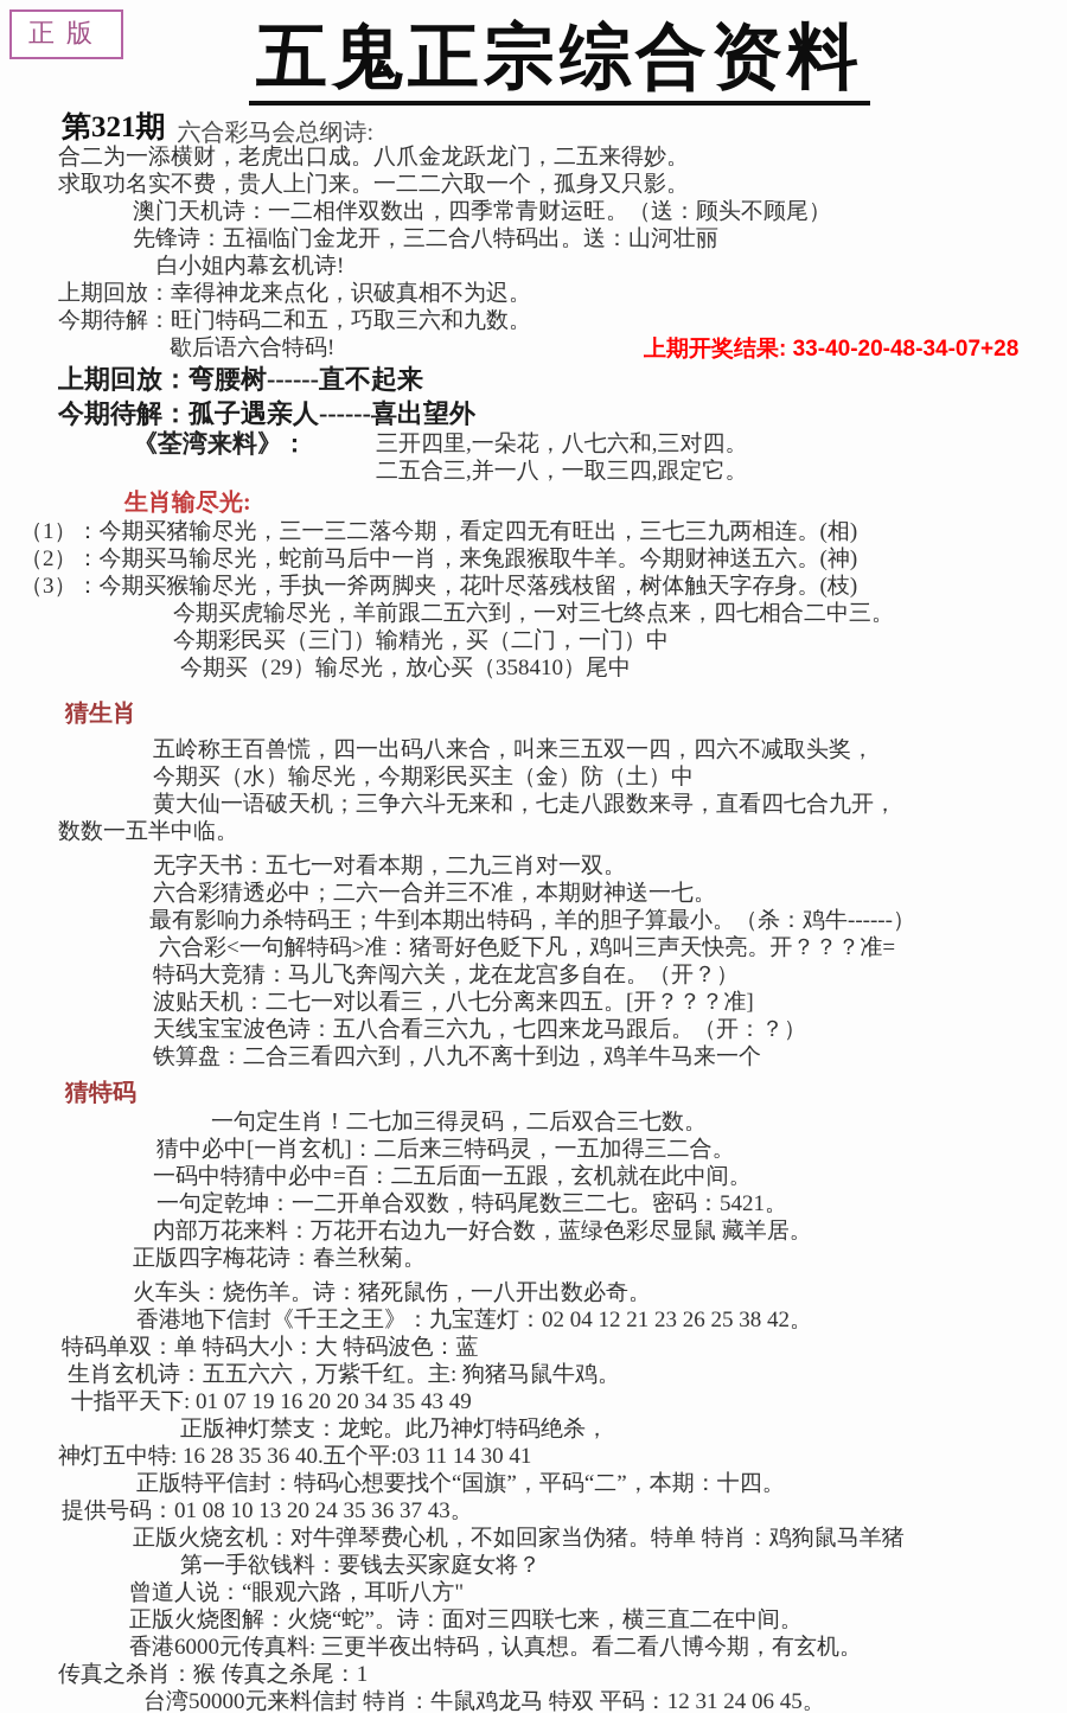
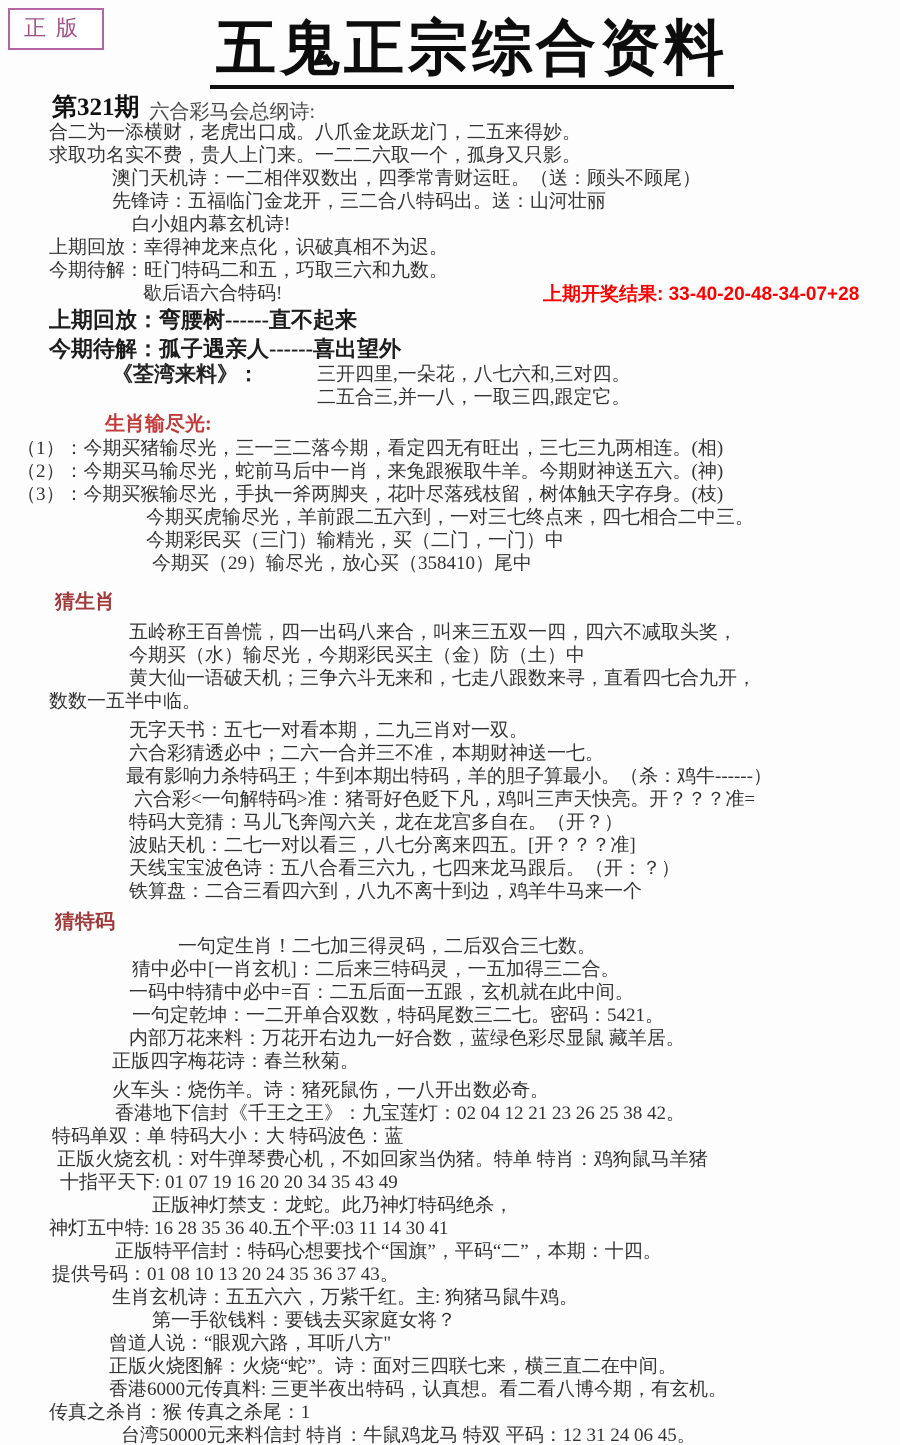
  正版
  五鬼正宗综合资料
  第321期
  六合彩马会总纲诗:
  上期开奖结果: 33-40-20-48-34-07+28
  合二为一添横财，老虎出口成。八爪金龙跃龙门，二五来得妙。
  求取功名实不费，贵人上门来。一二二六取一个，孤身又只影。
  澳门天机诗：一二相伴双数出，四季常青财运旺。（送：顾头不顾尾）
  先锋诗：五福临门金龙开，三二合八特码出。送：山河壮丽
  白小姐内幕玄机诗!
  上期回放：幸得神龙来点化，识破真相不为迟。
  今期待解：旺门特码二和五，巧取三六和九数。
  歇后语六合特码!
  上期回放：弯腰树------直不起来
  今期待解：孤子遇亲人------喜出望外
  《荃湾来料》：
  三开四里,一朵花，八七六和,三对四。
  二五合三,并一八，一取三四,跟定它。
  生肖输尽光:
  （1）：今期买猪输尽光，三一三二落今期，看定四无有旺出，三七三九两相连。(相)
  （2）：今期买马输尽光，蛇前马后中一肖，来兔跟猴取牛羊。今期财神送五六。(神)
  （3）：今期买猴输尽光，手执一斧两脚夹，花叶尽落残枝留，树体触天字存身。(枝)
  今期买虎输尽光，羊前跟二五六到，一对三七终点来，四七相合二中三。
  今期彩民买（三门）输精光，买（二门，一门）中
  今期买（29）输尽光，放心买（358410）尾中
  猜生肖
  五岭称王百兽慌，四一出码八来合，叫来三五双一四，四六不减取头奖，
  今期买（水）输尽光，今期彩民买主（金）防（土）中
  黄大仙一语破天机；三争六斗无来和，七走八跟数来寻，直看四七合九开，
  数数一五半中临。
  无字天书：五七一对看本期，二九三肖对一双。
  六合彩猜透必中；二六一合并三不准，本期财神送一七。
  最有影响力杀特码王；牛到本期出特码，羊的胆子算最小。（杀：鸡牛------）
  六合彩<一句解特码>准：猪哥好色贬下凡，鸡叫三声天快亮。开？？？准=
  特码大竞猜：马儿飞奔闯六关，龙在龙宫多自在。（开？）
  波贴天机：二七一对以看三，八七分离来四五。[开？？？准]
  天线宝宝波色诗：五八合看三六九，七四来龙马跟后。（开：？）
  铁算盘：二合三看四六到，八九不离十到边，鸡羊牛马来一个
  猜特码
  一句定生肖！二七加三得灵码，二后双合三七数。
  猜中必中[一肖玄机]：二后来三特码灵，一五加得三二合。
  一码中特猜中必中=百：二五后面一五跟，玄机就在此中间。
  一句定乾坤：一二开单合双数，特码尾数三二七。密码：5421。
  内部万花来料：万花开右边九一好合数，蓝绿色彩尽显鼠 藏羊居。
  正版四字梅花诗：春兰秋菊。
  火车头：烧伤羊。诗：猪死鼠伤，一八开出数必奇。
  香港地下信封《千王之王》：九宝莲灯：02 04 12 21 23 26 25 38 42。
  特码单双：单 特码大小：大 特码波色：蓝
- 生肖玄机诗：五五六六，万紫千红。主: 狗猪马鼠牛鸡。
+ 正版火烧玄机：对牛弹琴费心机，不如回家当伪猪。特单 特肖：鸡狗鼠马羊猪
  十指平天下: 01 07 19 16 20 20 34 35 43 49
  正版神灯禁支：龙蛇。此乃神灯特码绝杀，
  神灯五中特: 16 28 35 36 40.五个平:03 11 14 30 41
  正版特平信封：特码心想要找个“国旗”，平码“二”，本期：十四。
  提供号码：01 08 10 13 20 24 35 36 37 43。
- 正版火烧玄机：对牛弹琴费心机，不如回家当伪猪。特单 特肖：鸡狗鼠马羊猪
+ 生肖玄机诗：五五六六，万紫千红。主: 狗猪马鼠牛鸡。
  第一手欲钱料：要钱去买家庭女将？
  曾道人说：“眼观六路，耳听八方"
  正版火烧图解：火烧“蛇”。诗：面对三四联七来，横三直二在中间。
  香港6000元传真料: 三更半夜出特码，认真想。看二看八博今期，有玄机。
  传真之杀肖：猴 传真之杀尾：1
  台湾50000元来料信封 特肖：牛鼠鸡龙马 特双 平码：12 31 24 06 45。
